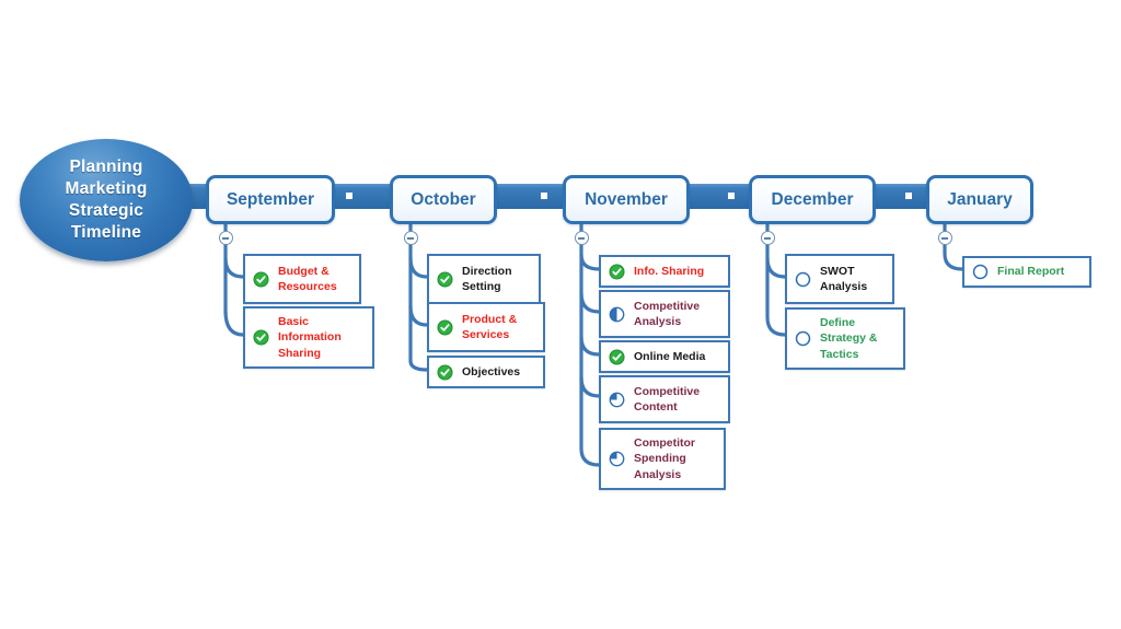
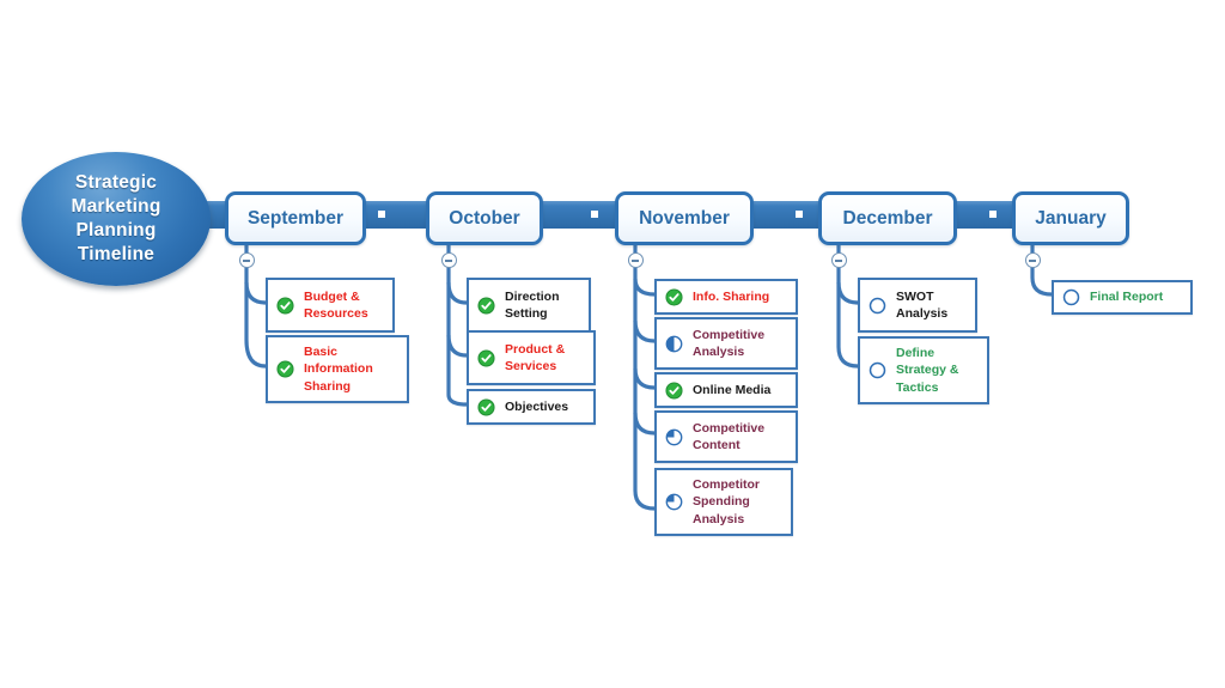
- Planning
+ Strategic
  Marketing
- Strategic
+ Planning
  Timeline
  September
  October
  November
  December
  January
  Budget &
  Resources
  Basic
  Information
  Sharing
  Direction
  Setting
  Product &
  Services
  Objectives
  Info. Sharing
  Competitive
  Analysis
  Online Media
  Competitive
  Content
  Competitor
  Spending
  Analysis
  SWOT
  Analysis
  Define
  Strategy &
  Tactics
  Final Report
